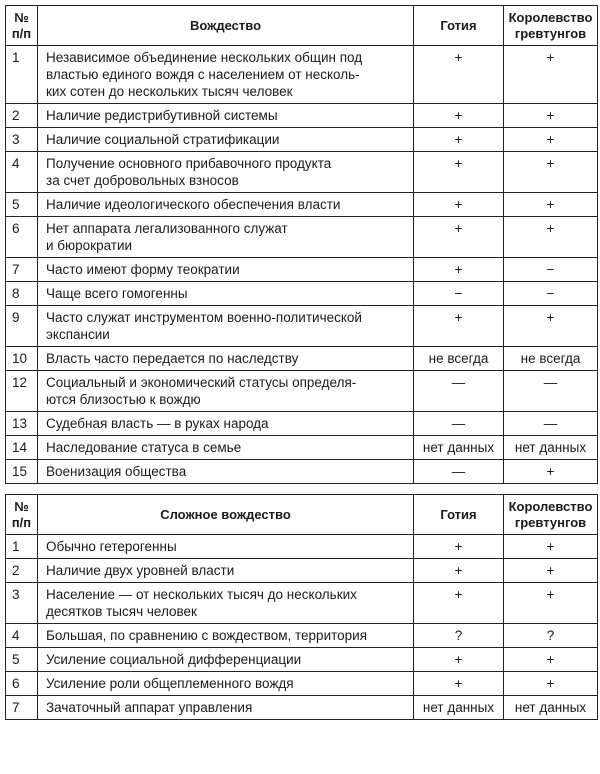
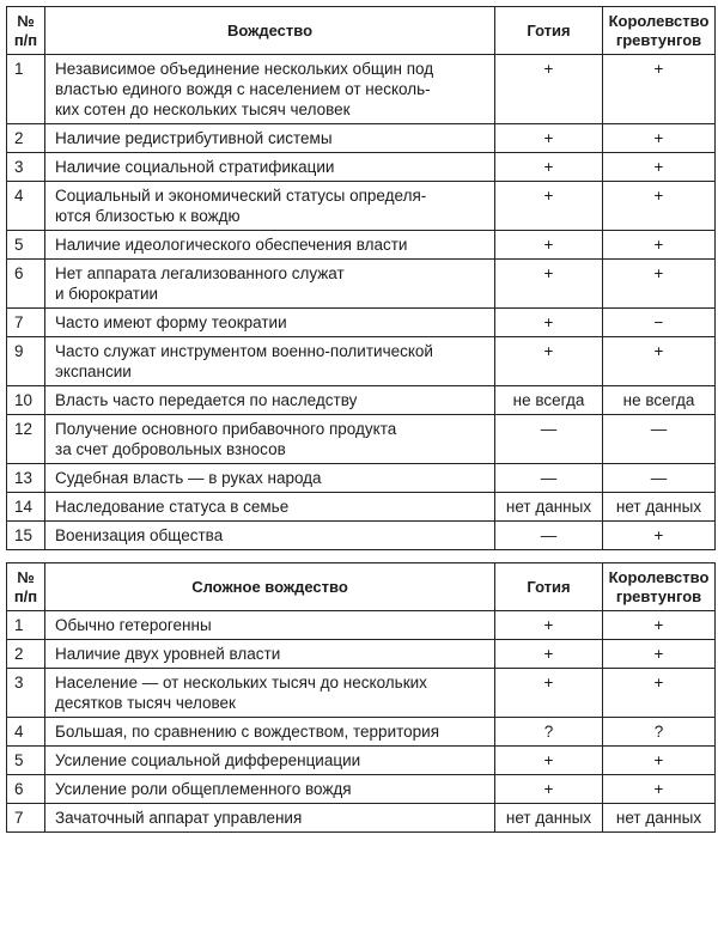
  № п/п	Вождество	Готия	Королевство гревтунгов
  1	Независимое объединение нескольких общин под властью единого вождя с населением от несколь- ких сотен до нескольких тысяч человек	+	+
  2	Наличие редистрибутивной системы	+	+
  3	Наличие социальной стратификации	+	+
- 4	Получение основного прибавочного продукта за счет добровольных взносов	+	+
+ 4	Социальный и экономический статусы определя- ются близостью к вождю	+	+
  5	Наличие идеологического обеспечения власти	+	+
  6	Нет аппарата легализованного служат и бюрократии	+	+
  7	Часто имеют форму теократии	+	−
- 8	Чаще всего гомогенны	−	−
  9	Часто служат инструментом военно-политической экспансии	+	+
  10	Власть часто передается по наследству	не всегда	не всегда
- 12	Социальный и экономический статусы определя- ются близостью к вождю	—	—
+ 12	Получение основного прибавочного продукта за счет добровольных взносов	—	—
  13	Судебная власть — в руках народа	—	—
  14	Наследование статуса в семье	нет данных	нет данных
  15	Военизация общества	—	+
  № п/п	Сложное вождество	Готия	Королевство гревтунгов
  1	Обычно гетерогенны	+	+
  2	Наличие двух уровней власти	+	+
  3	Население — от нескольких тысяч до нескольких десятков тысяч человек	+	+
  4	Большая, по сравнению с вождеством, территория	?	?
  5	Усиление социальной дифференциации	+	+
  6	Усиление роли общеплеменного вождя	+	+
  7	Зачаточный аппарат управления	нет данных	нет данных
